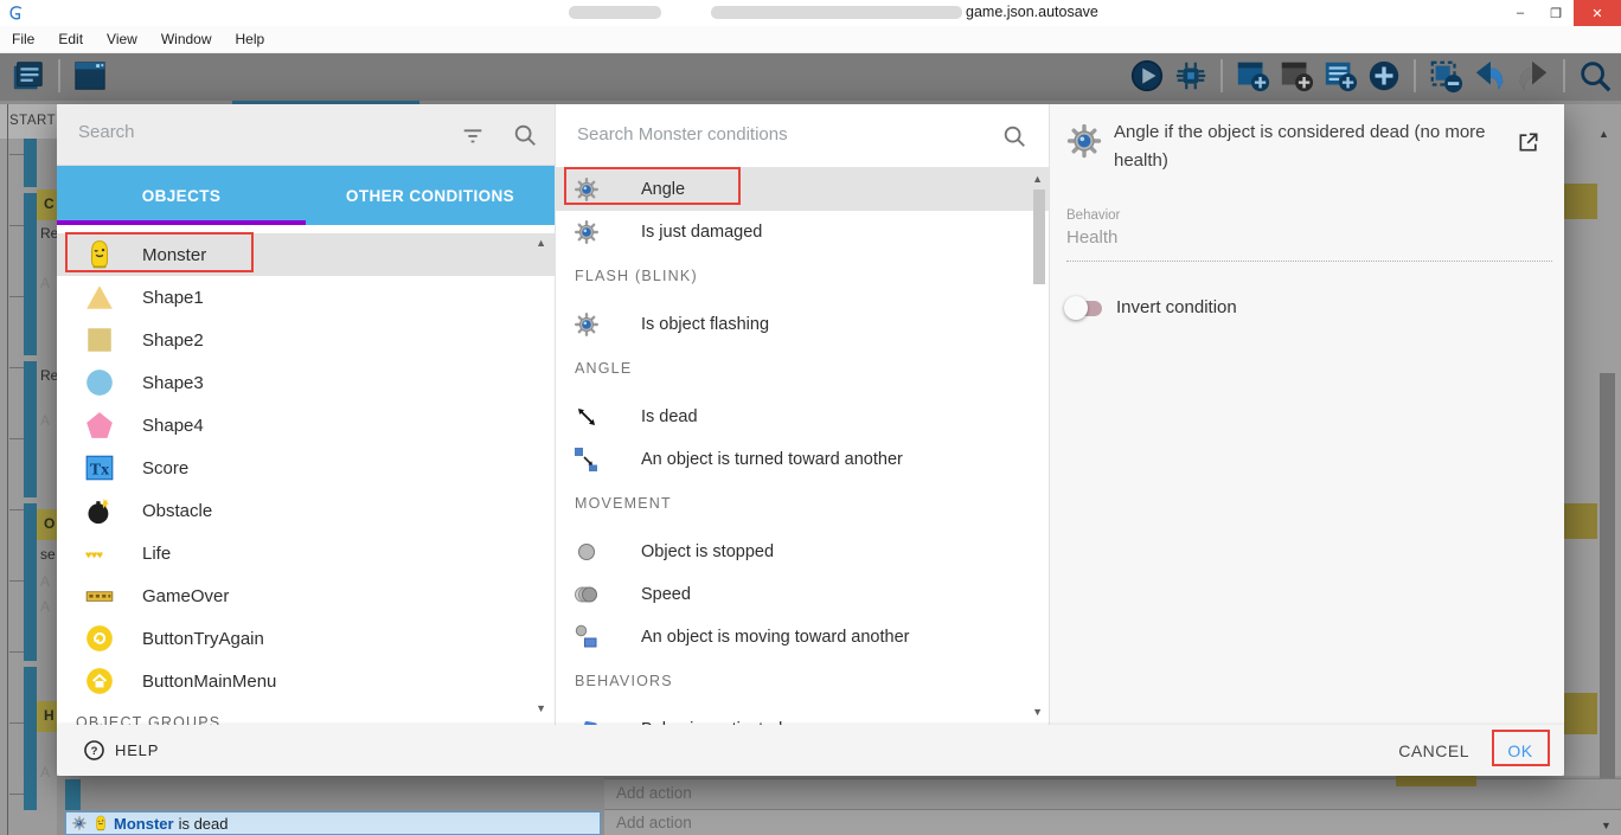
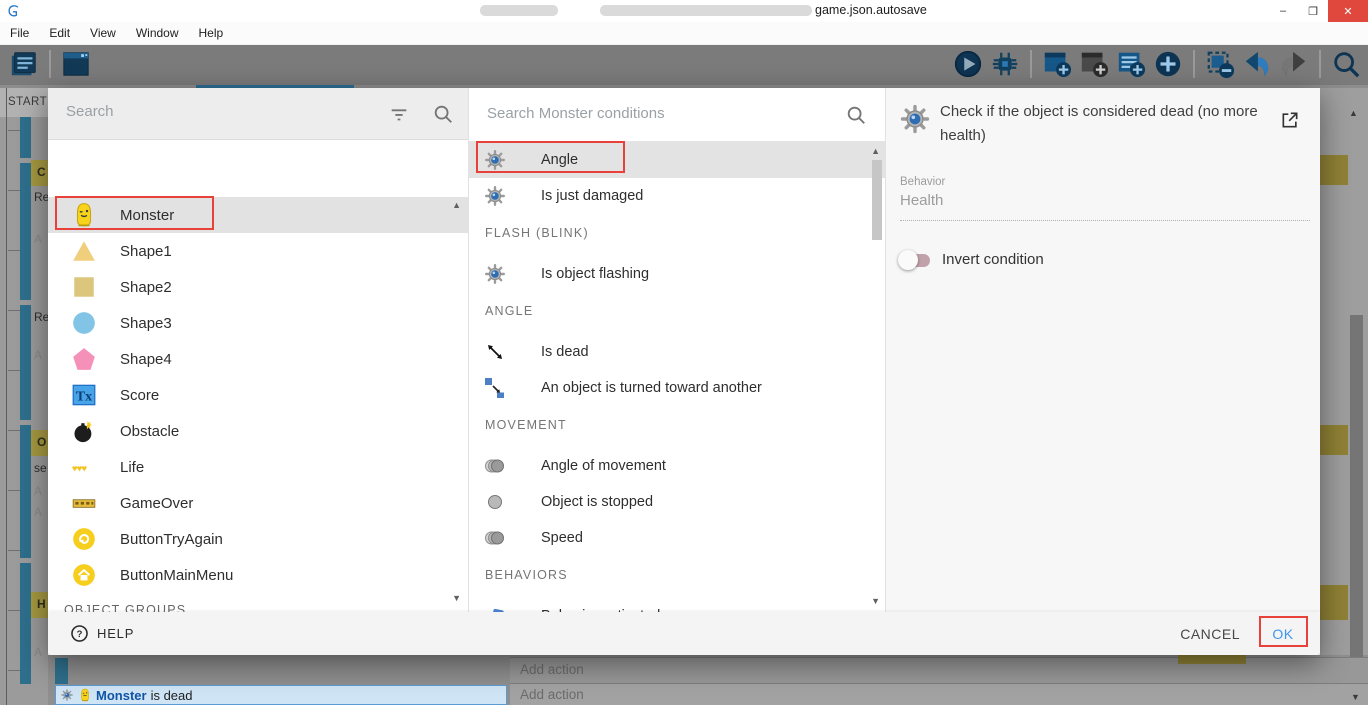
  game.json.autosave
  –
  ❐
  ✕
  File
  Edit
  View
  Window
  Help
  START
  C
  Re
  Re
  O
  se
  H
  ▲
  ▼
  Add action
  Add action
  Monster
  is dead
  Search
- OBJECTS
- OTHER CONDITIONS
  Monster
  Shape1
  Shape2
  Shape3
  Shape4
  Tx
  Score
  Obstacle
  ♥♥♥
  Life
  GameOver
  ButtonTryAgain
  ButtonMainMenu
  OBJECT GROUPS
  ▲
  ▼
  Search Monster conditions
  Angle
  Is just damaged
  FLASH (BLINK)
  Is object flashing
  ANGLE
  Is dead
  An object is turned toward another
  MOVEMENT
+ Angle of movement
  Object is stopped
  Speed
- An object is moving toward another
  BEHAVIORS
  ▲
  ▼
- Angle if the object is considered dead (no more health)
+ Check if the object is considered dead (no more health)
  Behavior
  Health
  Invert condition
  ?
  HELP
  CANCEL
  OK
